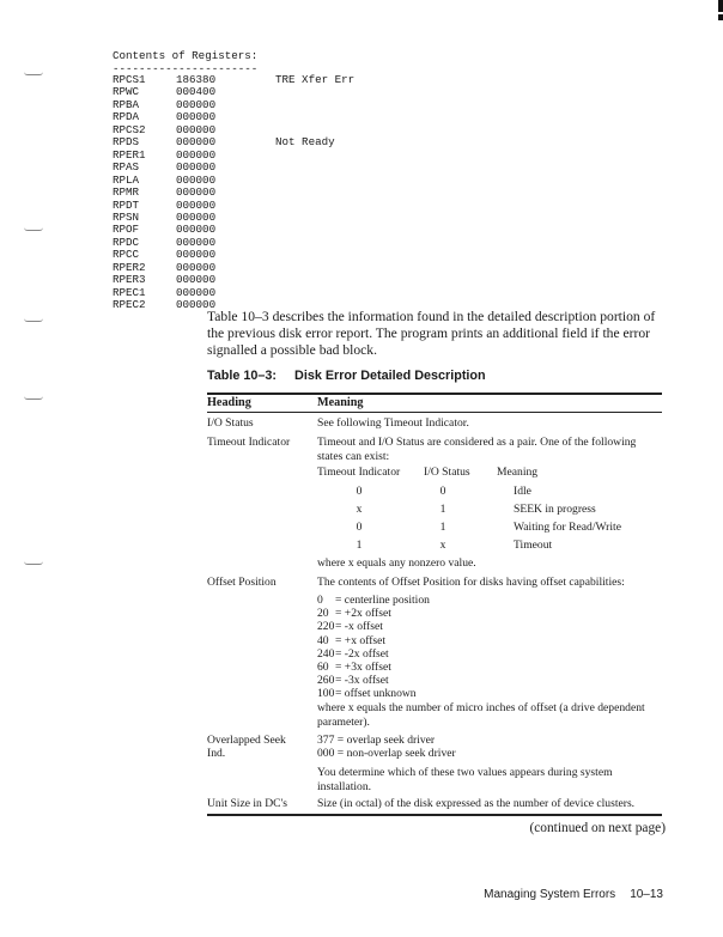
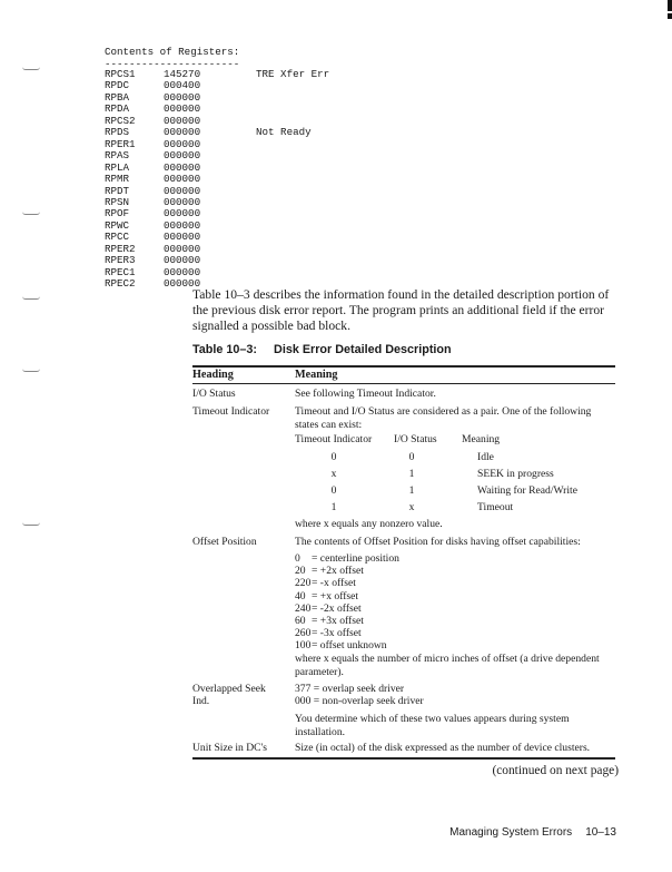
  Contents of Registers:
  ----------------------
  RPCS1
- 186380
+ 145270
  TRE Xfer Err
- RPWC
+ RPDC
  000400
  RPBA
  000000
  RPDA
  000000
  RPCS2
  000000
  RPDS
  000000
  Not Ready
  RPER1
  000000
  RPAS
  000000
  RPLA
  000000
  RPMR
  000000
  RPDT
  000000
  RPSN
  000000
  RPOF
  000000
- RPDC
+ RPWC
  000000
  RPCC
  000000
  RPER2
  000000
  RPER3
  000000
  RPEC1
  000000
  RPEC2
  000000
  Table 10–3 describes the information found in the detailed description portion of the previous disk error report. The program prints an additional field if the error signalled a possible bad block.
  Table 10–3: Disk Error Detailed Description
  Heading
  Meaning
  I/O Status
  See following Timeout Indicator.
  Timeout Indicator
  Timeout and I/O Status are considered as a pair. One of the following states can exist:
  Timeout Indicator
  I/O Status
  Meaning
  0
  0
  Idle
  x
  1
  SEEK in progress
  0
  1
  Waiting for Read/Write
  1
  x
  Timeout
  where x equals any nonzero value.
  Offset Position
  The contents of Offset Position for disks having offset capabilities:
  0
  = centerline position
  20
  = +2x offset
  220
  = -x offset
  40
  = +x offset
  240
  = -2x offset
  60
  = +3x offset
  260
  = -3x offset
  100
  = offset unknown
  where x equals the number of micro inches of offset (a drive dependent parameter).
  Overlapped Seek
  Ind.
  377 = overlap seek driver
  000 = non-overlap seek driver
  You determine which of these two values appears during system installation.
  Unit Size in DC's
  Size (in octal) of the disk expressed as the number of device clusters.
  (continued on next page)
  Managing System Errors 10–13
